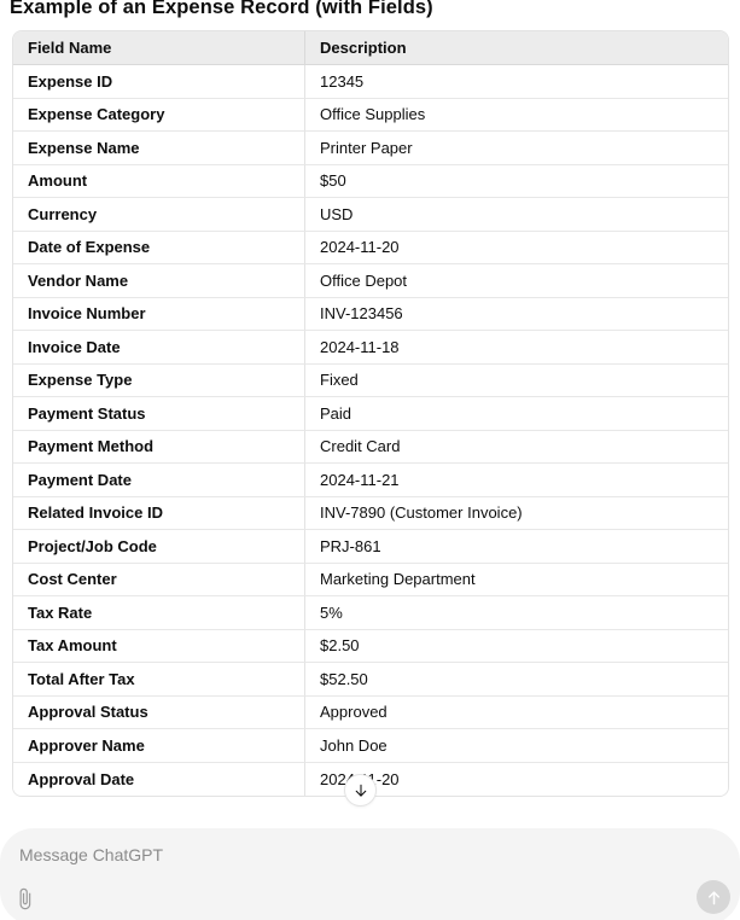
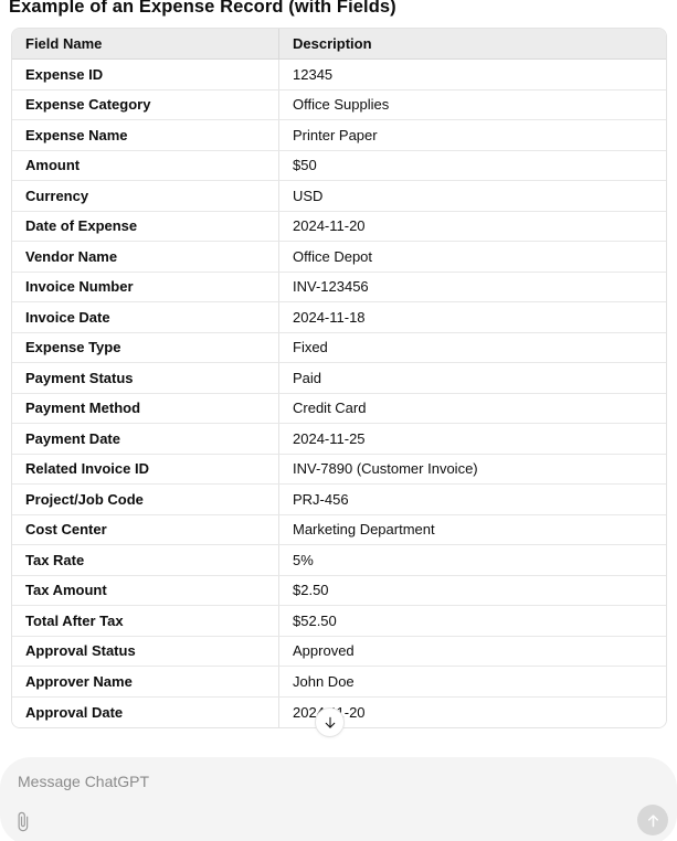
  Example of an Expense Record (with Fields)
  Field Name	Description
  Expense ID	12345
  Expense Category	Office Supplies
  Expense Name	Printer Paper
  Amount	$50
  Currency	USD
  Date of Expense	2024-11-20
  Vendor Name	Office Depot
  Invoice Number	INV-123456
  Invoice Date	2024-11-18
  Expense Type	Fixed
  Payment Status	Paid
  Payment Method	Credit Card
- Payment Date	2024-11-21
+ Payment Date	2024-11-25
  Related Invoice ID	INV-7890 (Customer Invoice)
- Project/Job Code	PRJ-861
+ Project/Job Code	PRJ-456
  Cost Center	Marketing Department
  Tax Rate	5%
  Tax Amount	$2.50
  Total After Tax	$52.50
  Approval Status	Approved
  Approver Name	John Doe
  Approval Date	202-20
  Message ChatGPT
